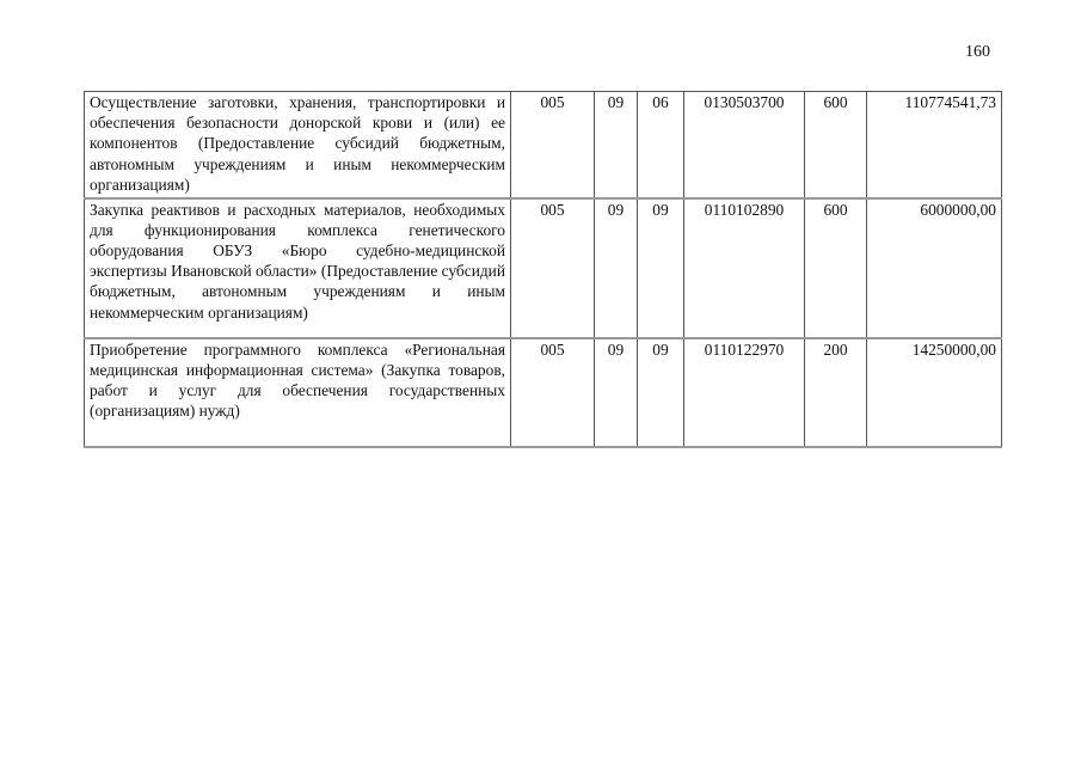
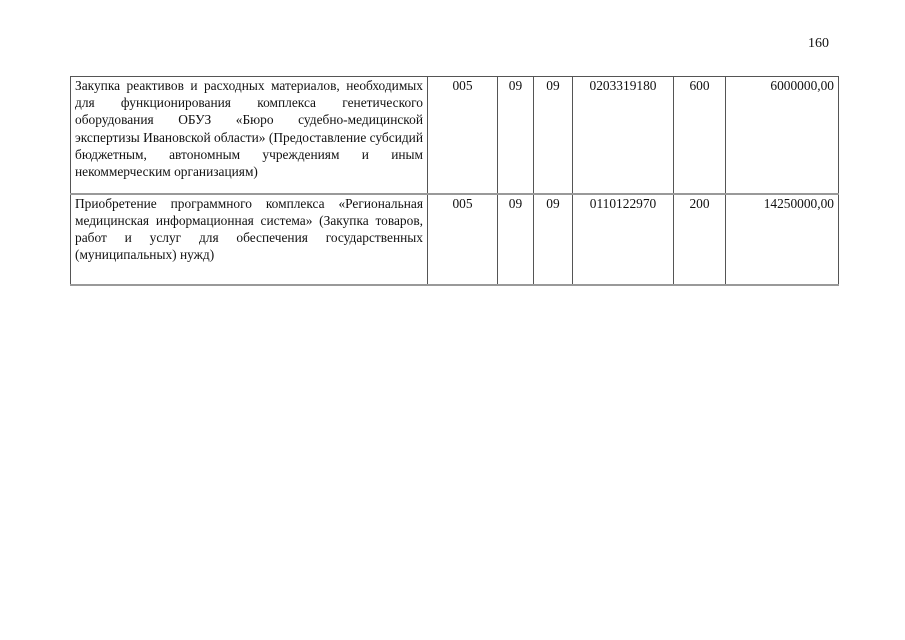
  160
- Осуществление заготовки, хранения, транспортировки и обеспечения безопасности донорской крови и (или) ее компонентов (Предоставление субсидий бюджетным, автономным учреждениям и иным некоммерческим организациям)	005	09	06	0130503700	600	110774541,73
- Закупка реактивов и расходных материалов, необходимых для функционирования комплекса генетического оборудования ОБУЗ «Бюро судебно-медицинской экспертизы Ивановской области» (Предоставление субсидий бюджетным, автономным учреждениям и иным некоммерческим организациям)	005	09	09	0110102890	600	6000000,00
+ Закупка реактивов и расходных материалов, необходимых для функционирования комплекса генетического оборудования ОБУЗ «Бюро судебно-медицинской экспертизы Ивановской области» (Предоставление субсидий бюджетным, автономным учреждениям и иным некоммерческим организациям)	005	09	09	0203319180	600	6000000,00
- Приобретение программного комплекса «Региональная медицинская информационная система» (Закупка товаров, работ и услуг для обеспечения государственных (организациям) нужд)	005	09	09	0110122970	200	14250000,00
+ Приобретение программного комплекса «Региональная медицинская информационная система» (Закупка товаров, работ и услуг для обеспечения государственных (муниципальных) нужд)	005	09	09	0110122970	200	14250000,00
